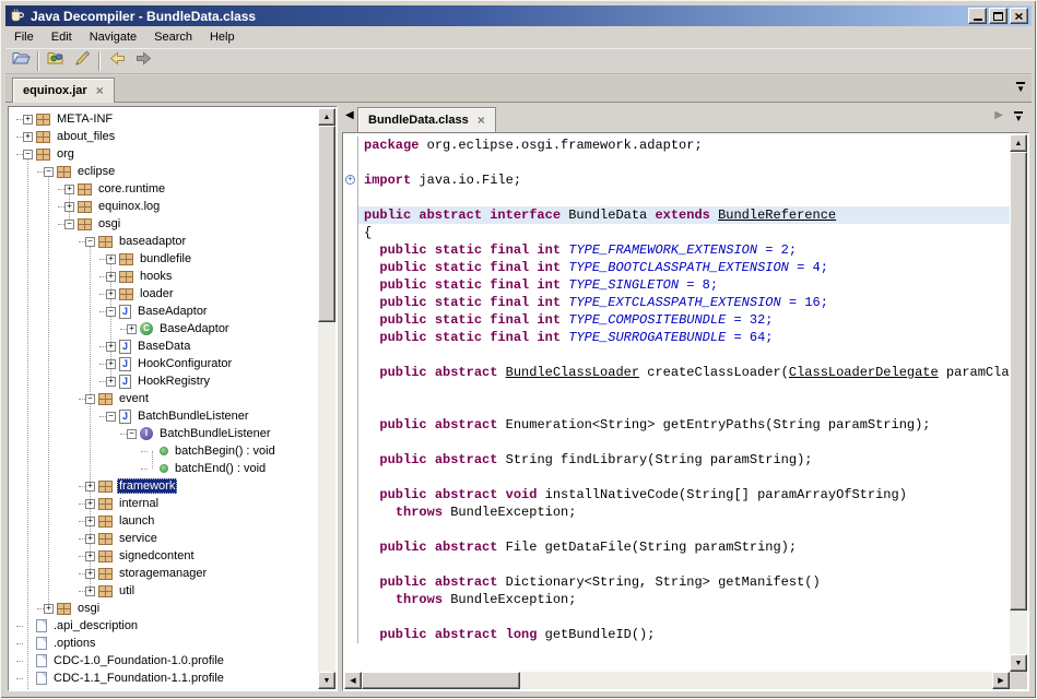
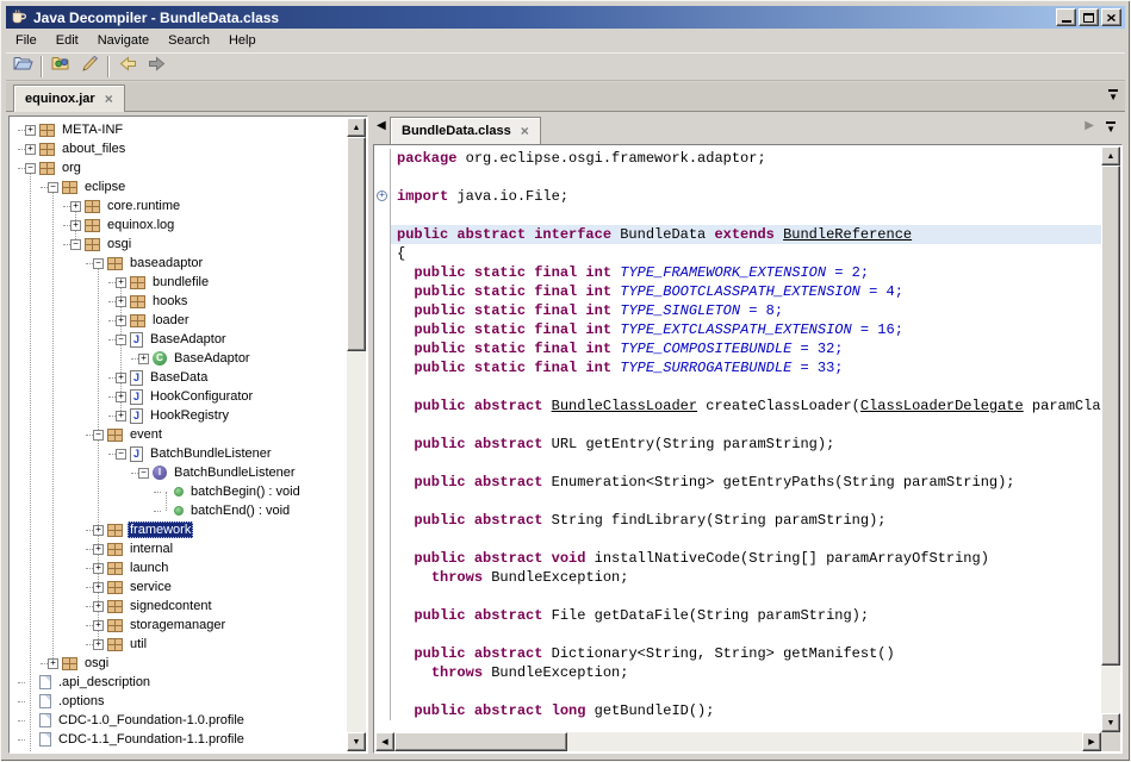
  Java Decompiler - BundleData.class
  ×
  File
  Edit
  Navigate
  Search
  Help
  equinox.jar
  ×
  ▼
  +
  META-INF
  +
  about_files
  −
  org
  −
  eclipse
  +
  core.runtime
  +
  equinox.log
  −
  osgi
  −
  baseadaptor
  +
  bundlefile
  +
  hooks
  +
  loader
  −
  J
  BaseAdaptor
  +
  C
  BaseAdaptor
  +
  J
  BaseData
  +
  J
  HookConfigurator
  +
  J
  HookRegistry
  −
  event
  −
  J
  BatchBundleListener
  −
  I
  BatchBundleListener
  batchBegin() : void
  batchEnd() : void
  +
  framework
  +
  internal
  +
  launch
  +
  service
  +
  signedcontent
  +
  storagemanager
  +
  util
  +
  osgi
  .api_description
  .options
  CDC-1.0_Foundation-1.0.profile
  CDC-1.1_Foundation-1.1.profile
  ◀
  BundleData.class
  ×
  ▶
  ▼
  package org.eclipse.osgi.framework.adaptor;
  +
  import java.io.File;
  public abstract interface BundleData extends BundleReference
  {
  public static final int TYPE_FRAMEWORK_EXTENSION = 2;
  public static final int TYPE_BOOTCLASSPATH_EXTENSION = 4;
  public static final int TYPE_SINGLETON = 8;
  public static final int TYPE_EXTCLASSPATH_EXTENSION = 16;
  public static final int TYPE_COMPOSITEBUNDLE = 32;
- public static final int TYPE_SURROGATEBUNDLE = 64;
+ public static final int TYPE_SURROGATEBUNDLE = 33;
  public abstract BundleClassLoader createClassLoader(ClassLoaderDelegate paramCla
+ public abstract URL getEntry(String paramString);
  public abstract Enumeration<String> getEntryPaths(String paramString);
  public abstract String findLibrary(String paramString);
  public abstract void installNativeCode(String[] paramArrayOfString)
  throws BundleException;
  public abstract File getDataFile(String paramString);
  public abstract Dictionary<String, String> getManifest()
  throws BundleException;
  public abstract long getBundleID();
